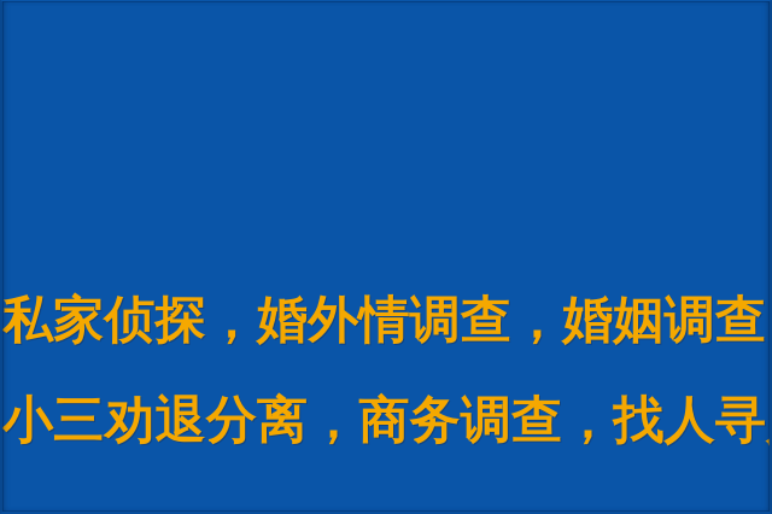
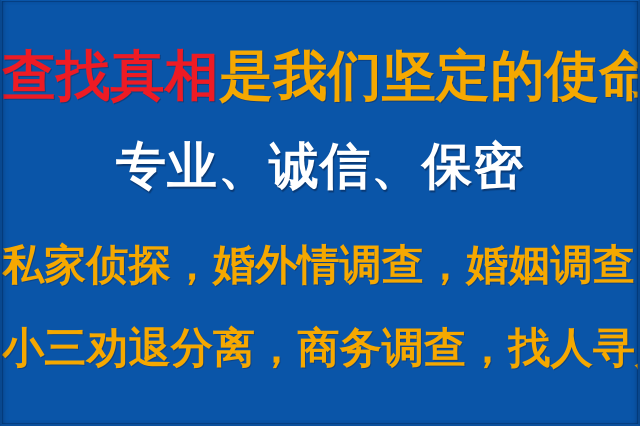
+ 查找真相是我们坚定的使命
+ 专业、诚信、保密
  私家侦探，婚外情调查，婚姻调查
  小三劝退分离，商务调查，找人寻
